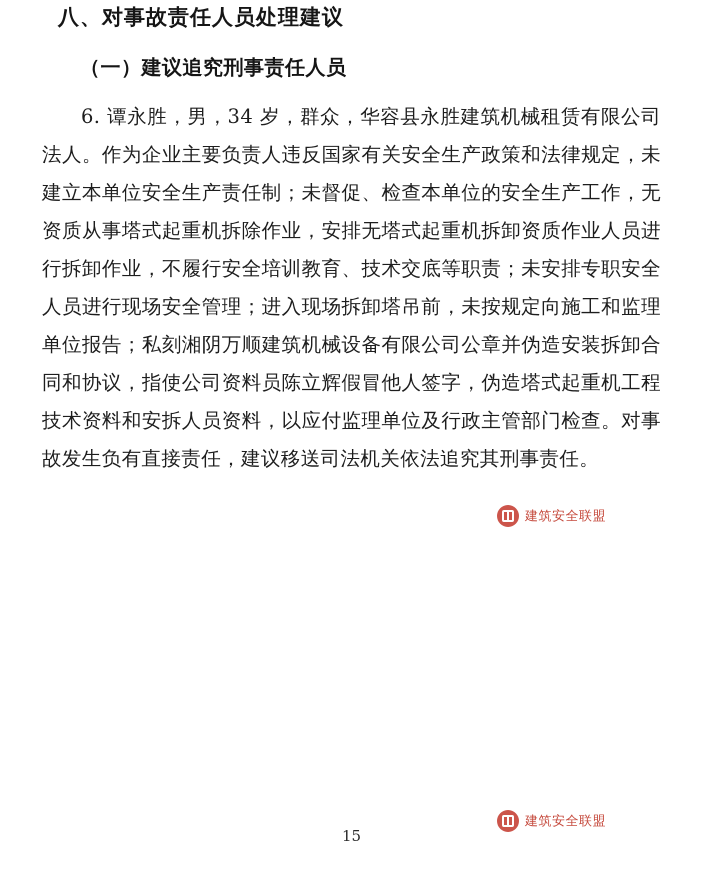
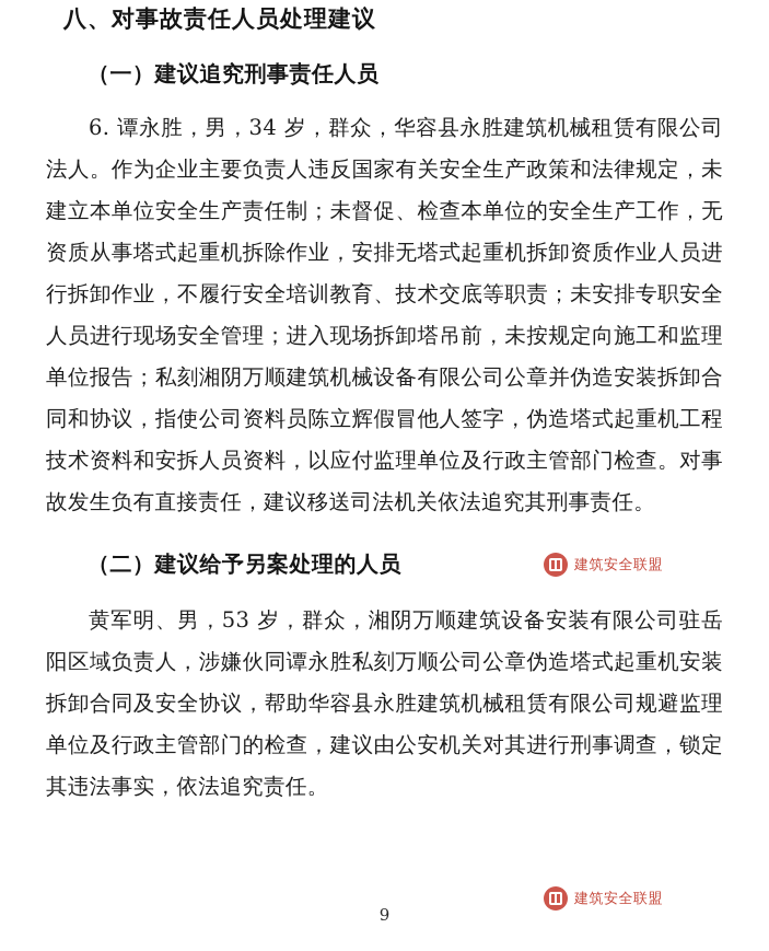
  八、对事故责任人员处理建议
  （一）建议追究刑事责任人员
  6. 谭永胜，男，34 岁，群众，华容县永胜建筑机械租赁有限公司法人。作为企业主要负责人违反国家有关安全生产政策和法律规定，未建立本单位安全生产责任制；未督促、检查本单位的安全生产工作，无资质从事塔式起重机拆除作业，安排无塔式起重机拆卸资质作业人员进行拆卸作业，不履行安全培训教育、技术交底等职责；未安排专职安全人员进行现场安全管理；进入现场拆卸塔吊前，未按规定向施工和监理单位报告；私刻湘阴万顺建筑机械设备有限公司公章并伪造安装拆卸合同和协议，指使公司资料员陈立辉假冒他人签字，伪造塔式起重机工程技术资料和安拆人员资料，以应付监理单位及行政主管部门检查。对事故发生负有直接责任，建议移送司法机关依法追究其刑事责任。
+ （二）建议给予另案处理的人员
+ 黄军明、男，53 岁，群众，湘阴万顺建筑设备安装有限公司驻岳阳区域负责人，涉嫌伙同谭永胜私刻万顺公司公章伪造塔式起重机安装拆卸合同及安全协议，帮助华容县永胜建筑机械租赁有限公司规避监理单位及行政主管部门的检查，建议由公安机关对其进行刑事调查，锁定其违法事实，依法追究责任。
- 15
+ 9
  建筑安全联盟
  建筑安全联盟
